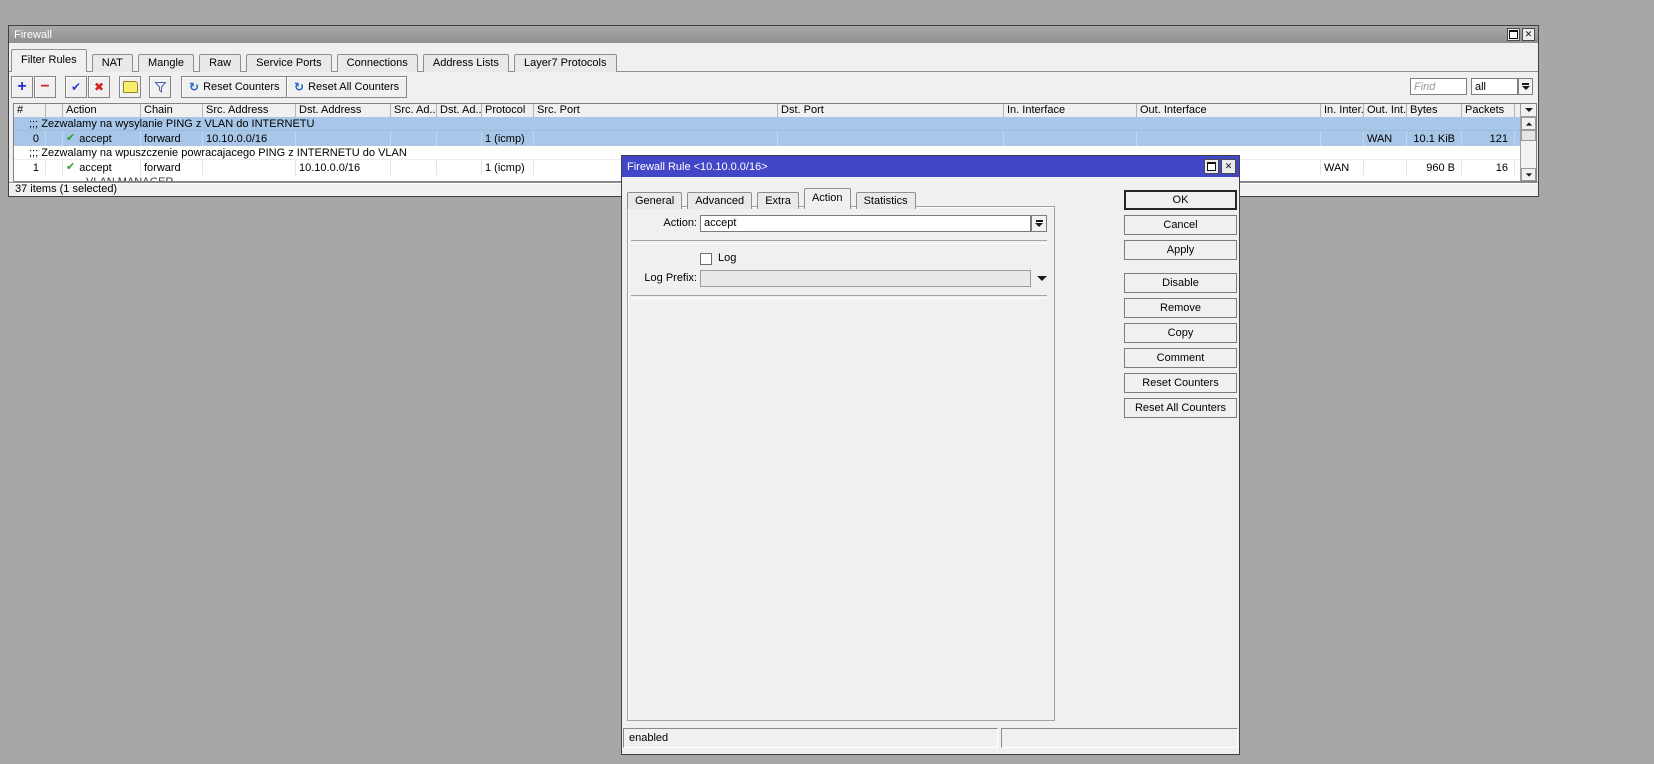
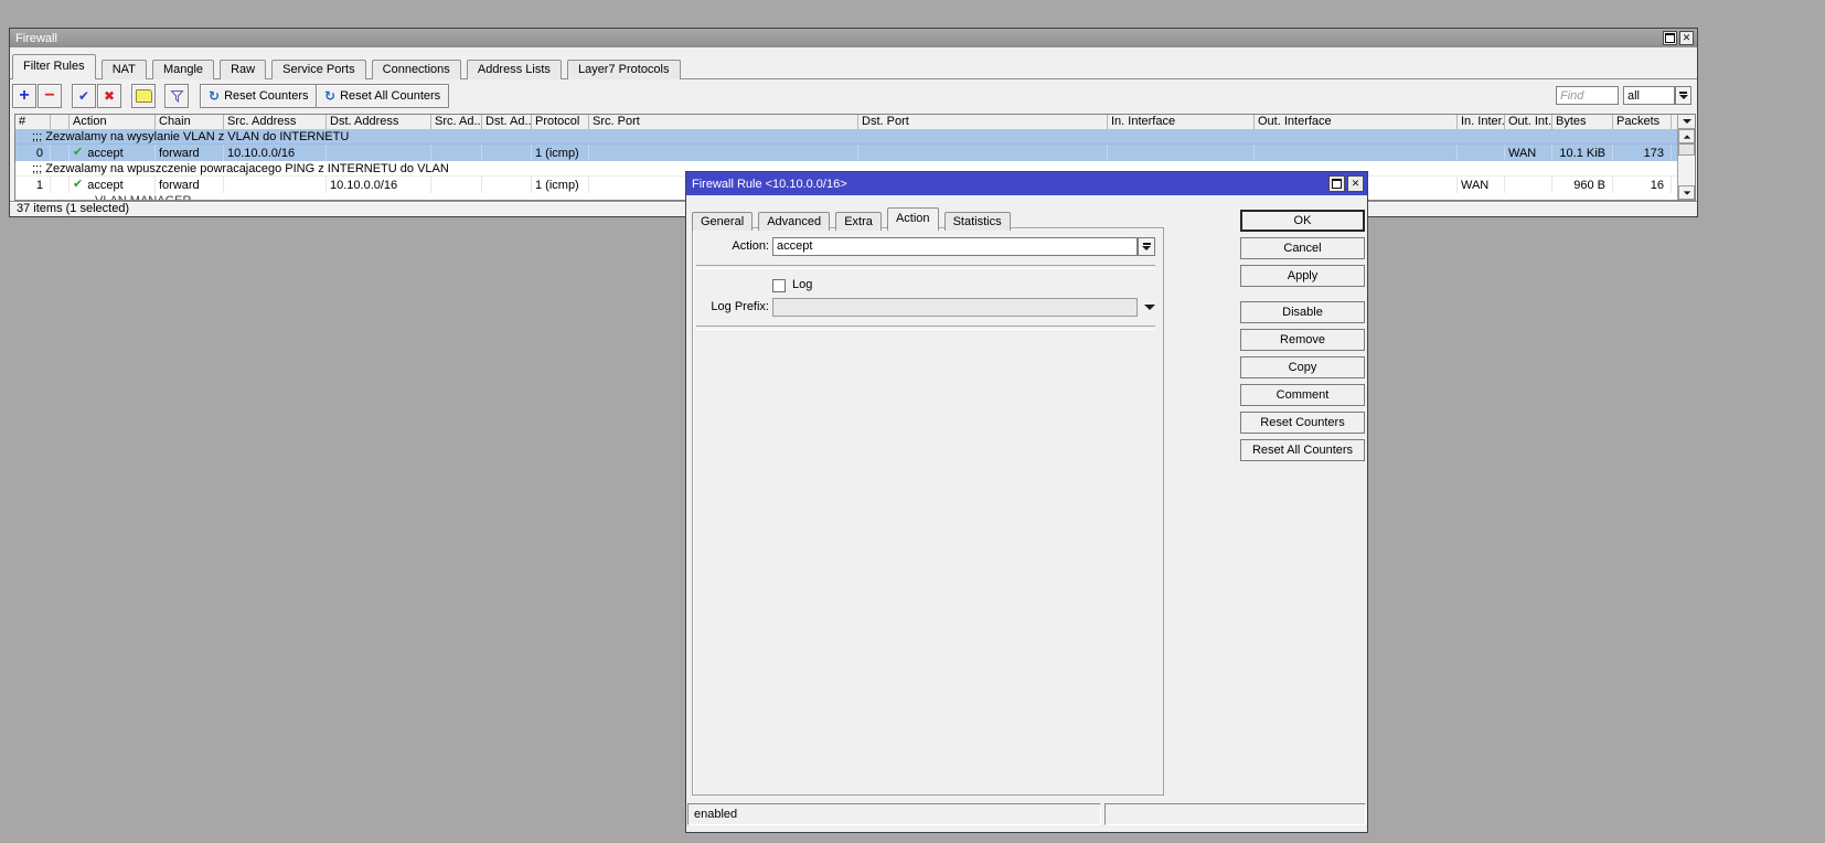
  Firewall
  ✕
  Filter Rules NAT Mangle Raw Service Ports Connections Address Lists Layer7 Protocols
  +
  −
  ✔
  ✖
  ↻
  Reset Counters
  ↻
  Reset All Counters
  Find
  all
  #
  Action
  Chain
  Src. Address
  Dst. Address
  Src. Ad..
  Dst. Ad..
  Protocol
  Src. Port
  Dst. Port
  In. Interface
  Out. Interface
  In. Inter.
  Out. Int.
  Bytes
  Packets
- ;;; Zezwalamy na wysylanie PING z VLAN do INTERNETU
+ ;;; Zezwalamy na wysylanie VLAN z VLAN do INTERNETU
  0
  ✔
  accept
  forward
  10.10.0.0/16
  1 (icmp)
  WAN
  10.1 KiB
- 121
+ 173
  ;;; Zezwalamy na wpuszczenie powracajacego PING z INTERNETU do VLAN
  1
  ✔
  accept
  forward
  10.10.0.0/16
  1 (icmp)
  WAN
  960 B
  16
  37 items (1 selected)
  Firewall Rule <10.10.0.0/16>
  ✕
  General Advanced Extra Action Statistics
  Action:
  accept
  Log
  Log Prefix:
  OK
  Cancel
  Apply
  Disable
  Remove
  Copy
  Comment
  Reset Counters
  Reset All Counters
  enabled
